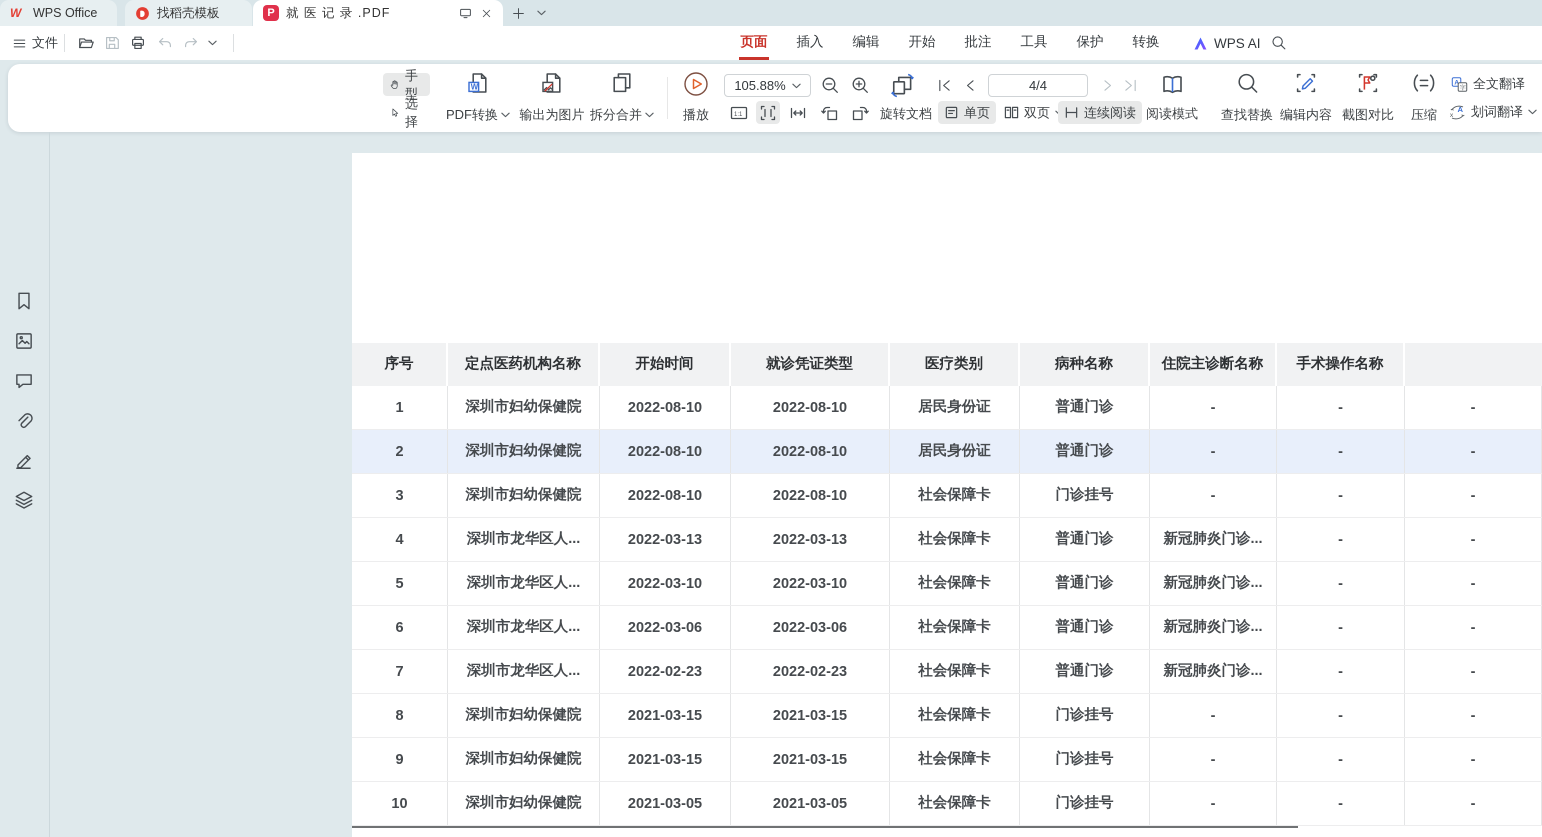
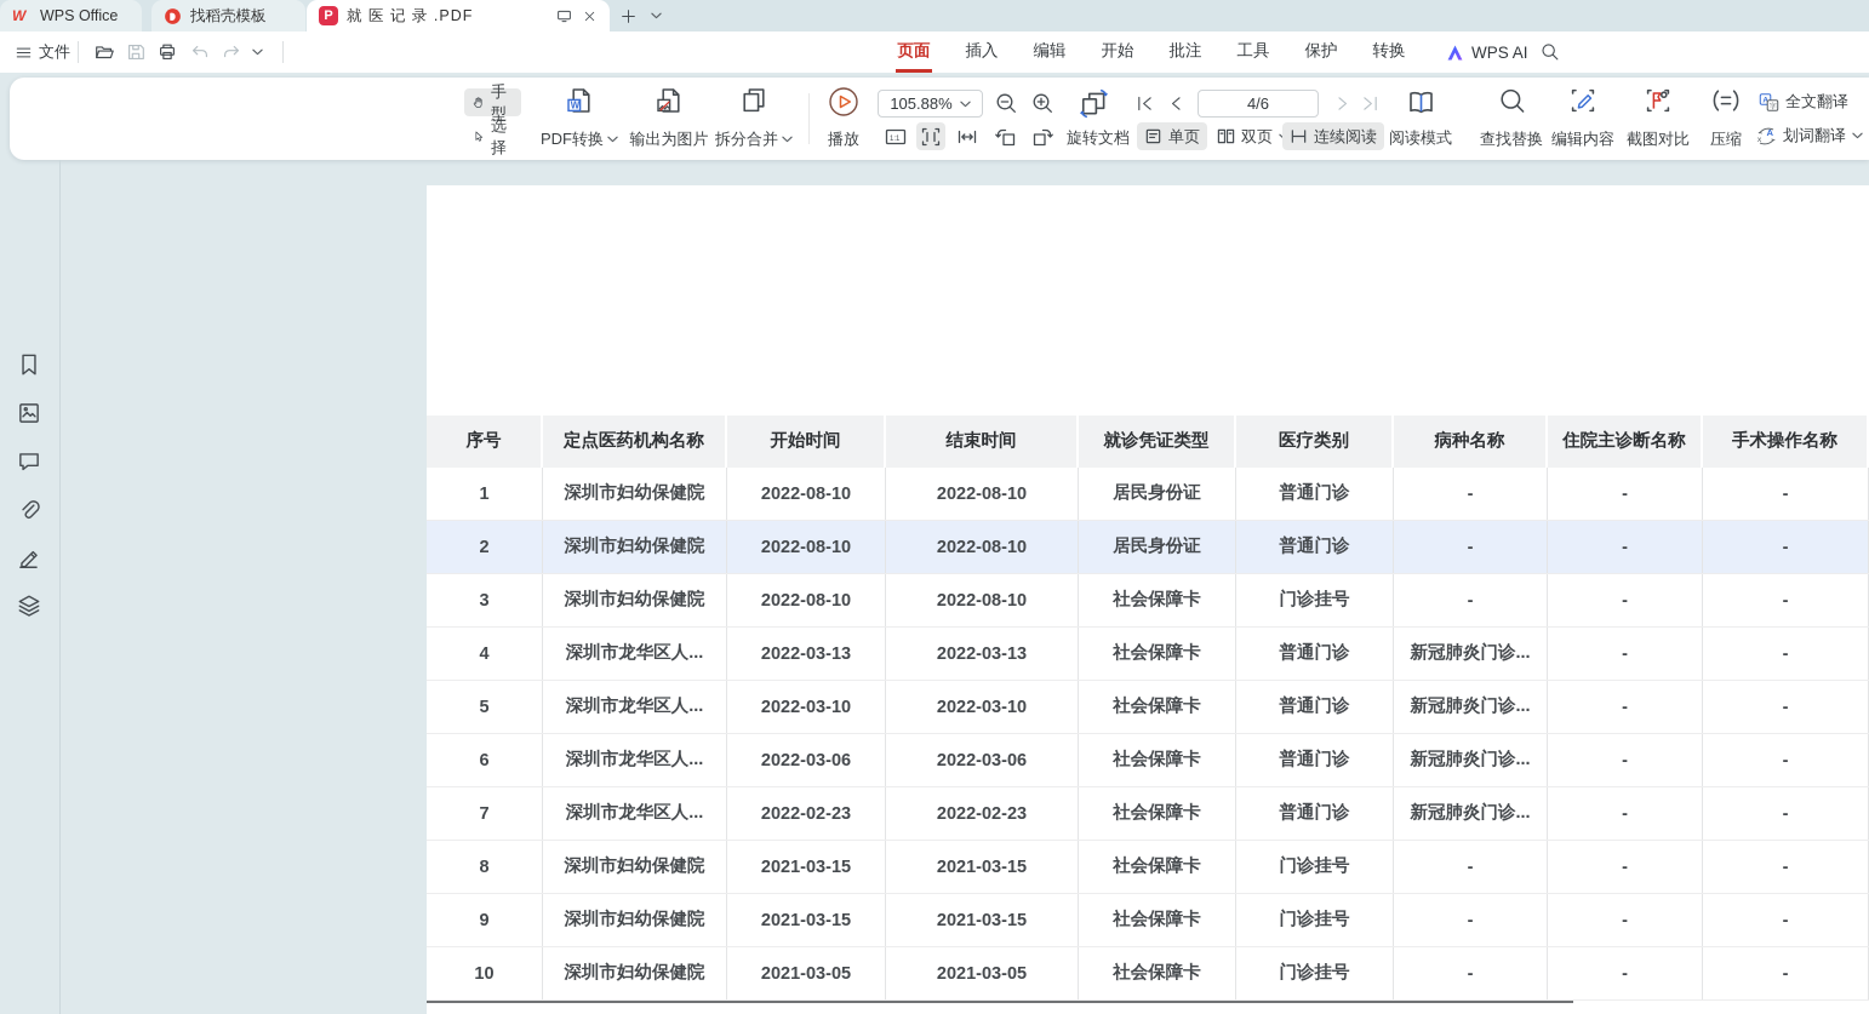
  W
  WPS Office
  找稻壳模板
  P
  就 医 记 录 .PDF
  文件
  页面
  插入
  编辑
  开始
  批注
  工具
  保护
  转换
  WPS AI
  手型
  选择
  W
  PDF转换
  输出为图片
  拆分合并
  播放
  105.88%
  旋转文档
- 4/4
+ 4/6
  单页
  双页
  连续阅读
  阅读模式
  查找替换
  编辑内容
  截图对比
  压缩
  全文翻译
  A
  划词翻译
  序号
  定点医药机构名称
  开始时间
+ 结束时间
  就诊凭证类型
  医疗类别
  病种名称
  住院主诊断名称
  手术操作名称
  1
  深圳市妇幼保健院
  2022-08-10
  2022-08-10
  居民身份证
  普通门诊
  -
  -
  -
  2
  深圳市妇幼保健院
  2022-08-10
  2022-08-10
  居民身份证
  普通门诊
  -
  -
  -
  3
  深圳市妇幼保健院
  2022-08-10
  2022-08-10
  社会保障卡
  门诊挂号
  -
  -
  -
  4
  深圳市龙华区人...
  2022-03-13
  2022-03-13
  社会保障卡
  普通门诊
  新冠肺炎门诊...
  -
  -
  5
  深圳市龙华区人...
  2022-03-10
  2022-03-10
  社会保障卡
  普通门诊
  新冠肺炎门诊...
  -
  -
  6
  深圳市龙华区人...
  2022-03-06
  2022-03-06
  社会保障卡
  普通门诊
  新冠肺炎门诊...
  -
  -
  7
  深圳市龙华区人...
  2022-02-23
  2022-02-23
  社会保障卡
  普通门诊
  新冠肺炎门诊...
  -
  -
  8
  深圳市妇幼保健院
  2021-03-15
  2021-03-15
  社会保障卡
  门诊挂号
  -
  -
  -
  9
  深圳市妇幼保健院
  2021-03-15
  2021-03-15
  社会保障卡
  门诊挂号
  -
  -
  -
  10
  深圳市妇幼保健院
  2021-03-05
  2021-03-05
  社会保障卡
  门诊挂号
  -
  -
  -
